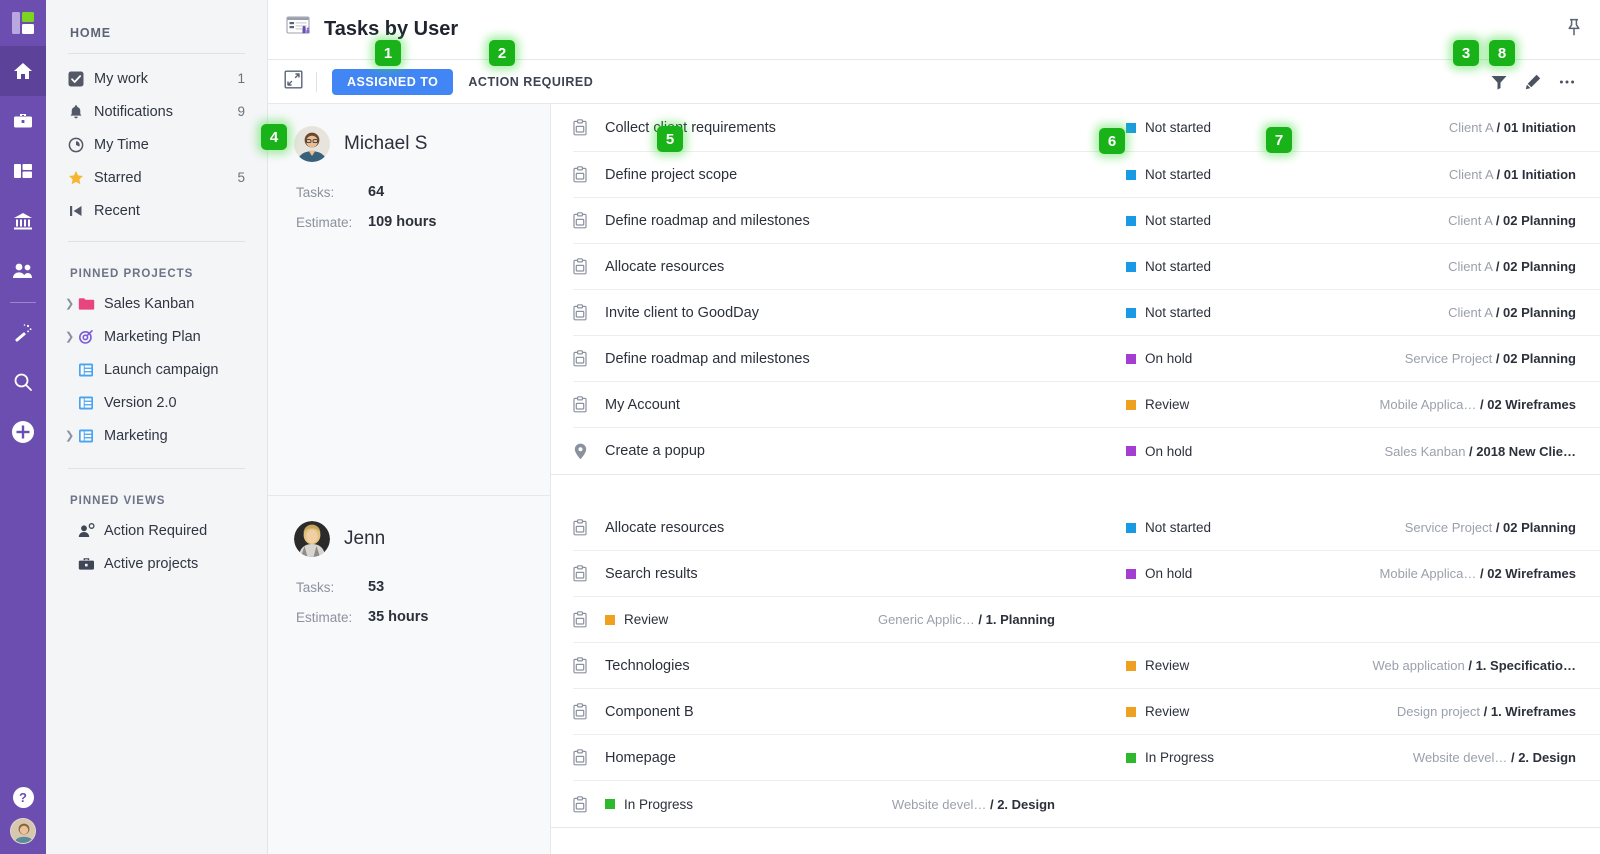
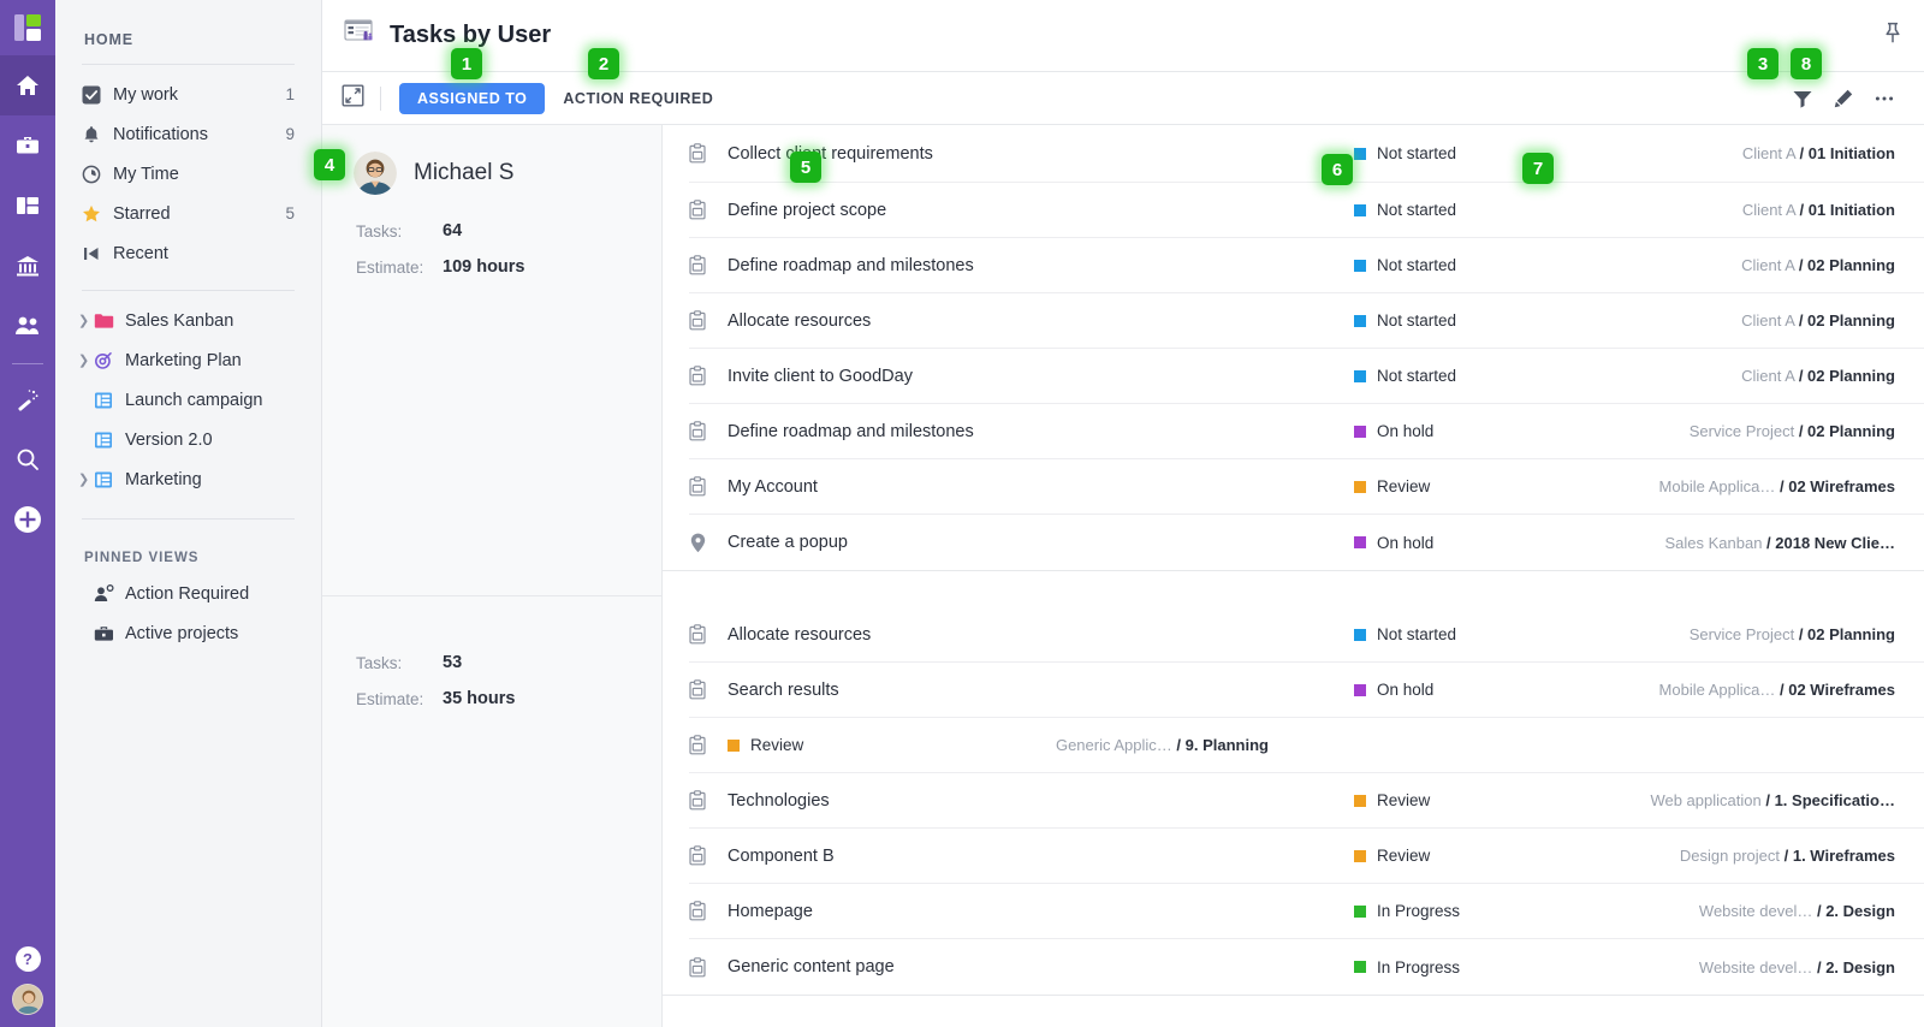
  ?
  HOME
  My work
  1
  Notifications
  9
  My Time
  Starred
  5
  Recent
- PINNED PROJECTS
  ❯
  Sales Kanban
  ❯
  Marketing Plan
  Launch campaign
  Version 2.0
  ❯
  Marketing
  PINNED VIEWS
  Action Required
  Active projects
  Tasks by User
  ASSIGNED TO
  ACTION REQUIRED
  Michael S
  Tasks:
  64
  Estimate:
  109 hours
- Jenn
  Tasks:
  53
  Estimate:
  35 hours
  Collectt requirements
  Not started
  Client A / 01 Initiation
  Define project scope
  Not started
  Client A / 01 Initiation
  Define roadmap and milestones
  Not started
  Client A / 02 Planning
  Allocate resources
  Not started
  Client A / 02 Planning
  Invite client to GoodDay
  Not started
  Client A / 02 Planning
  Define roadmap and milestones
  On hold
  Service Project / 02 Planning
  My Account
  Review
  Mobile Applica… / 02 Wireframes
  Create a popup
  On hold
  Sales Kanban / 2018 New Clie…
  Allocate resources
  Not started
  Service Project / 02 Planning
  Search results
  On hold
  Mobile Applica… / 02 Wireframes
  Review
- Generic Applic… / 1. Planning
+ Generic Applic… / 9. Planning
  Technologies
  Review
  Web application / 1. Specificatio…
  Component B
  Review
  Design project / 1. Wireframes
  Homepage
  In Progress
  Website devel… / 2. Design
+ Generic content page
  In Progress
  Website devel… / 2. Design
  1
  2
  3
  8
  4
  5
  6
  7
